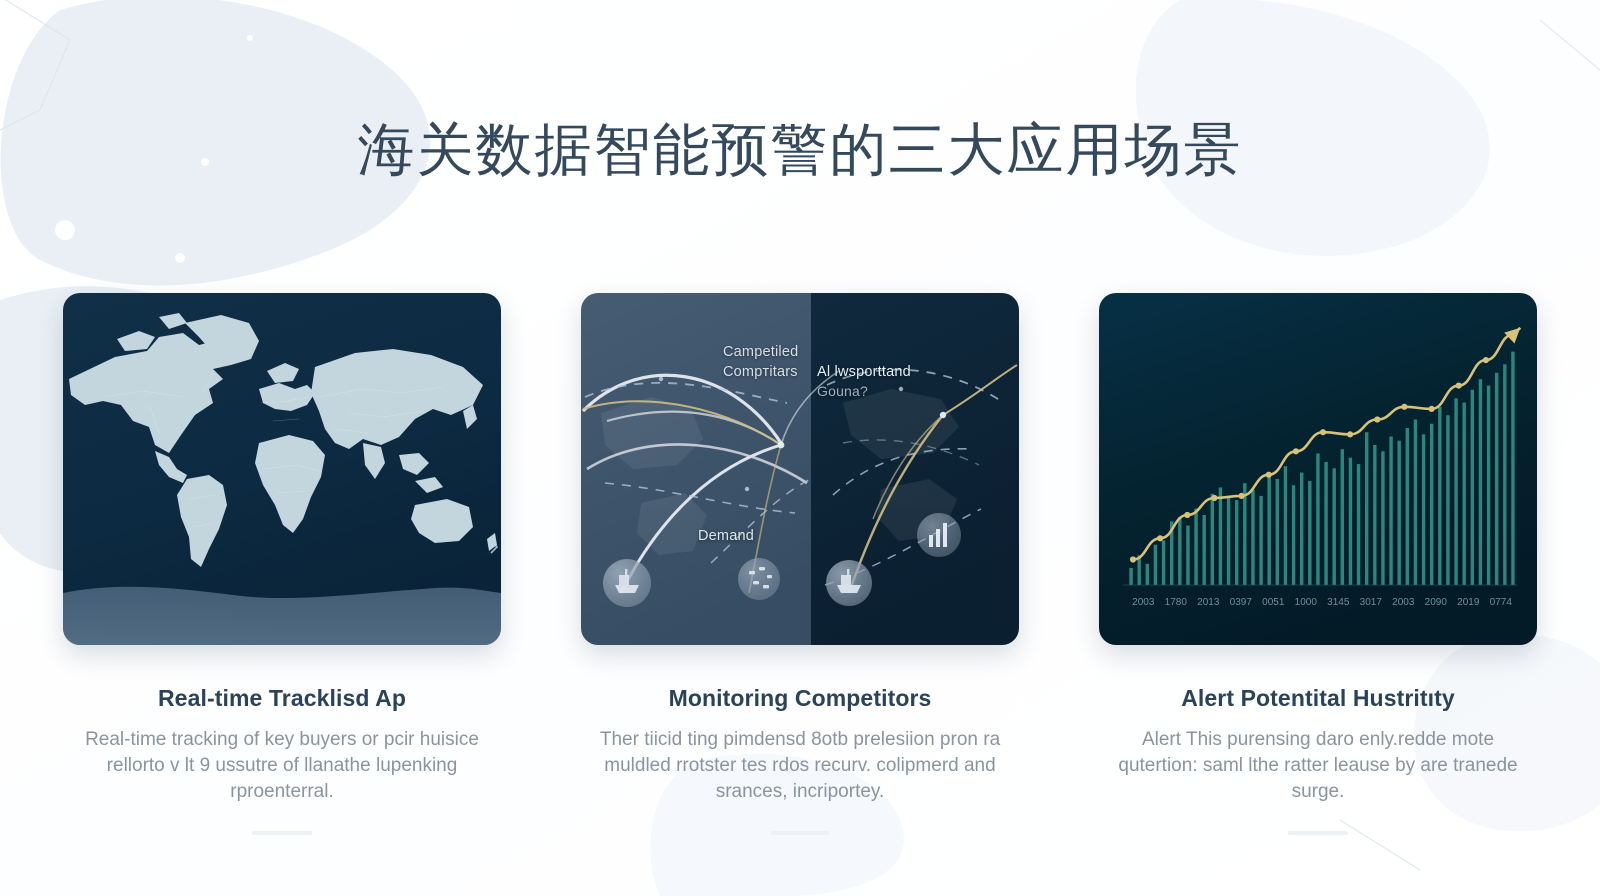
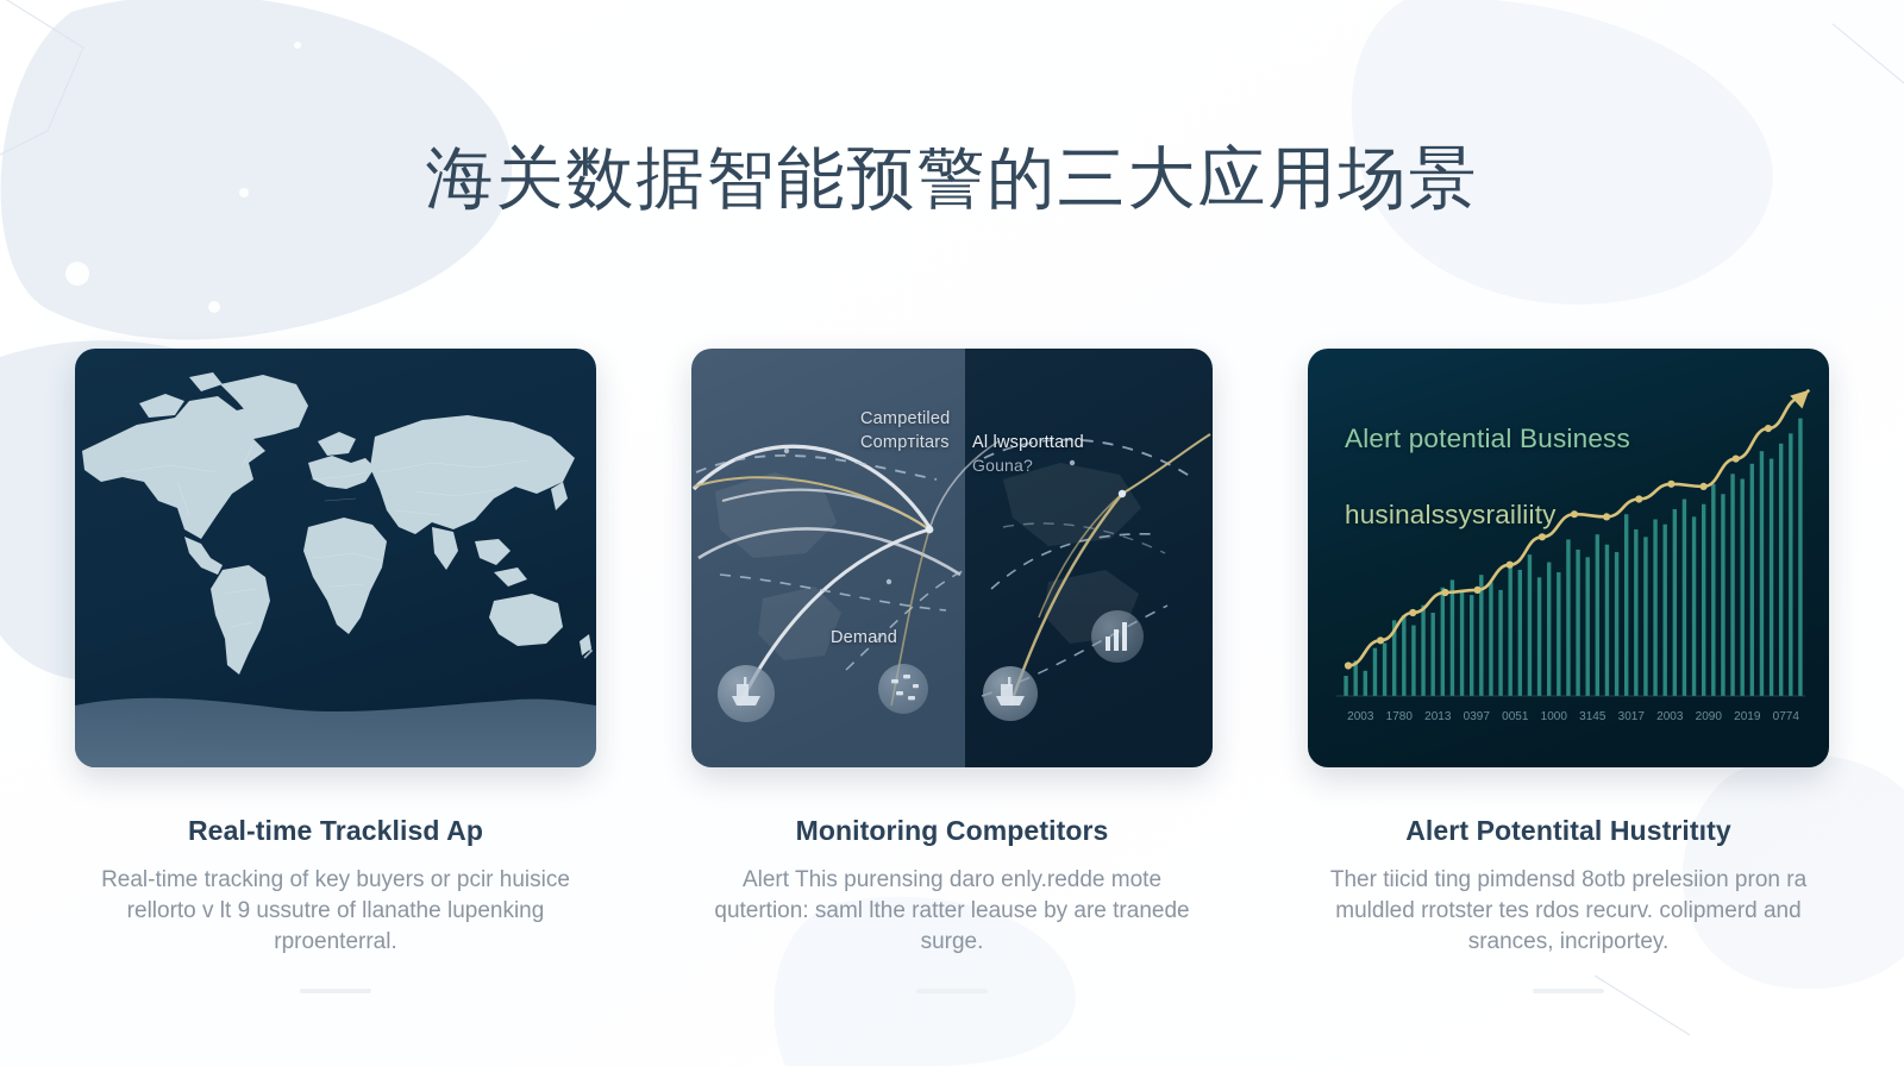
  海关数据智能预警的三大应用场景
  Real-time Tracklisd Ap
  Real-time tracking of key buyers or pcir huisice rellorto v lt 9 ussutre of llanathe lupenking rproenterral.
  Campetiled
  Compтitars
  Al lwsporttand
  Gouna?
  Demand
  Monitoring Competitors
- Ther tiicid ting pimdensd 8otb prelesiion pron ra muldled rrotster tes rdos recurv. colipmerd and srances, incriportey.
+ Alert This purensing daro enly.redde mote qutertion: saml lthe ratter leause by are tranede surge.
  2003
  1780
  2013
  0397
  0051
  1000
  3145
  3017
  2003
  2090
  2019
  0774
+ Alert potential Business
+ husinalssysrailiity
  Alert Potentital Hustritıty
- Alert This purensing daro enly.redde mote qutertion: saml lthe ratter leause by are tranede surge.
+ Ther tiicid ting pimdensd 8otb prelesiion pron ra muldled rrotster tes rdos recurv. colipmerd and srances, incriportey.
